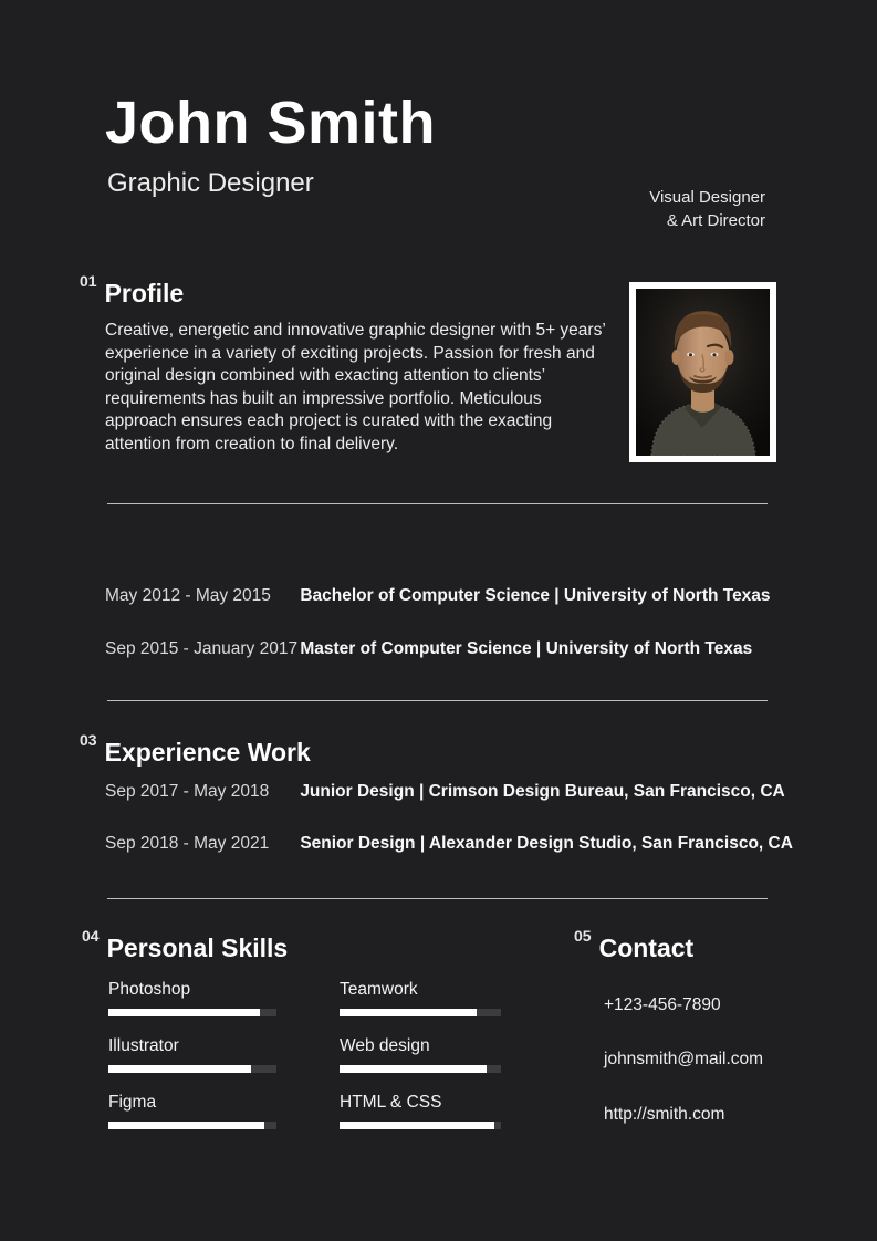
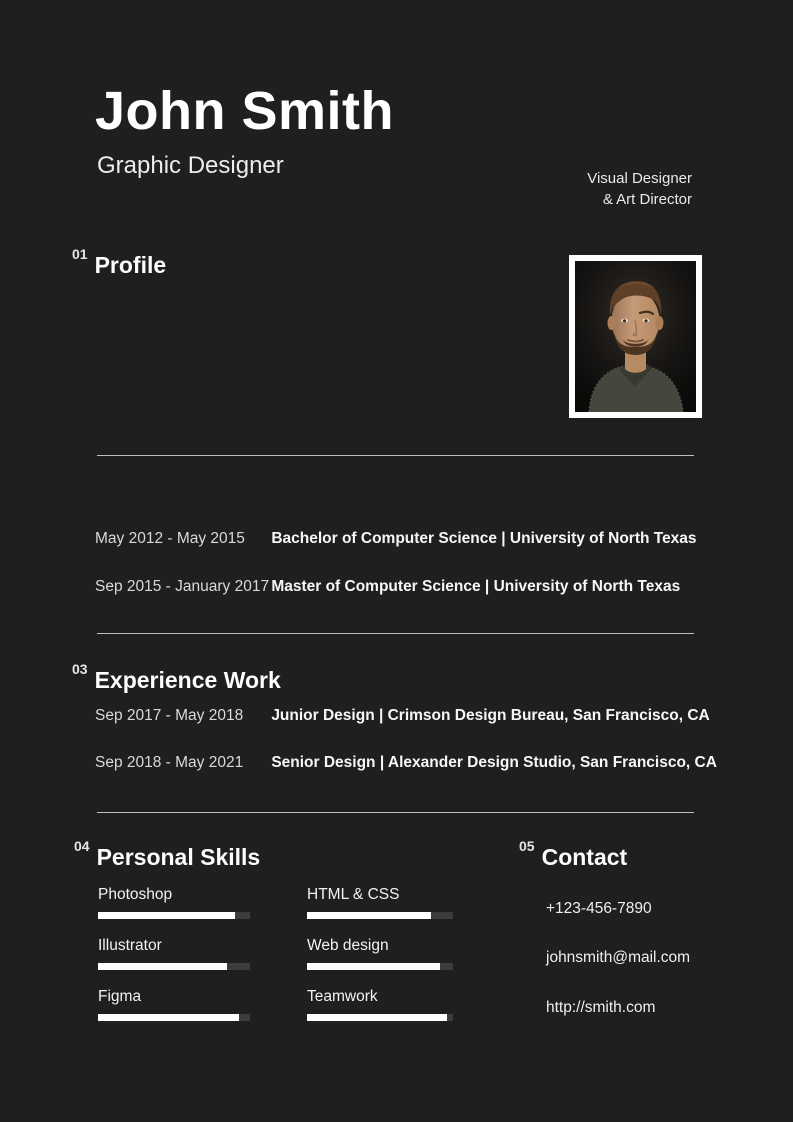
  John Smith
  Graphic Designer
  Visual Designer
  & Art Director
  01Profile
- Creative, energetic and innovative graphic designer with 5+ years’ experience in a variety of exciting projects. Passion for fresh and original design combined with exacting attention to clients’ requirements has built an impressive portfolio. Meticulous approach ensures each project is curated with the exacting attention from creation to final delivery.
  May 2012 - May 2015 Bachelor of Computer Science | University of North Texas
  Sep 2015 - January 2017 Master of Computer Science | University of North Texas
  03Experience Work
  Sep 2017 - May 2018 Junior Design | Crimson Design Bureau, San Francisco, CA
  Sep 2018 - May 2021 Senior Design | Alexander Design Studio, San Francisco, CA
  04Personal Skills
  05Contact
  Photoshop
  Illustrator
  Figma
- Teamwork
+ HTML & CSS
  Web design
- HTML & CSS
+ Teamwork
  +123-456-7890
  johnsmith@mail.com
  http://smith.com
